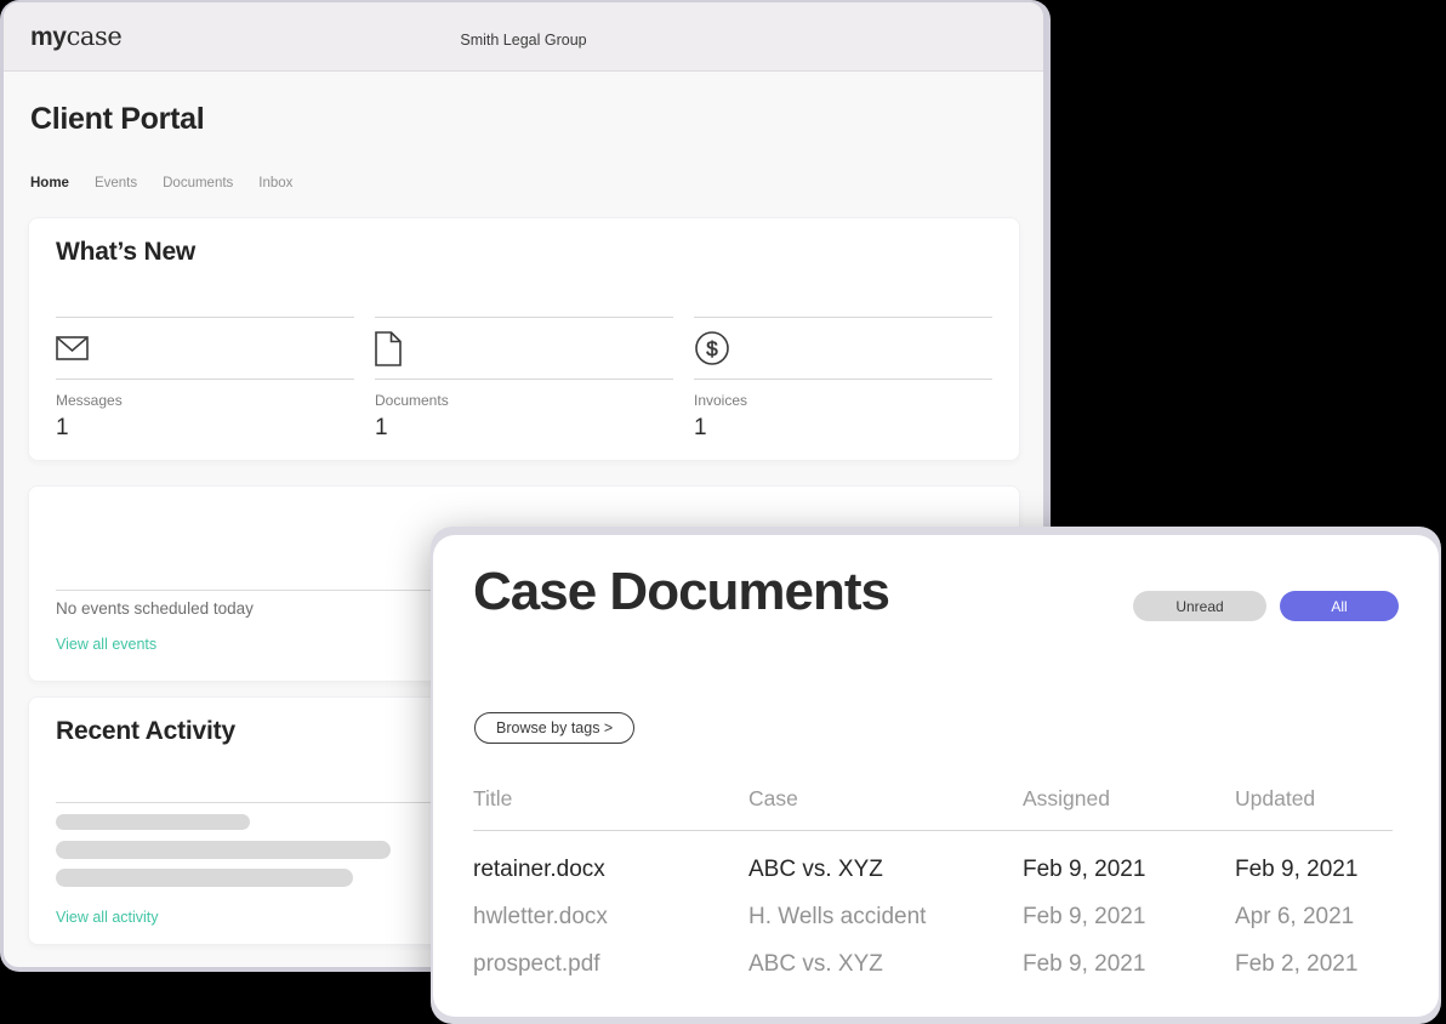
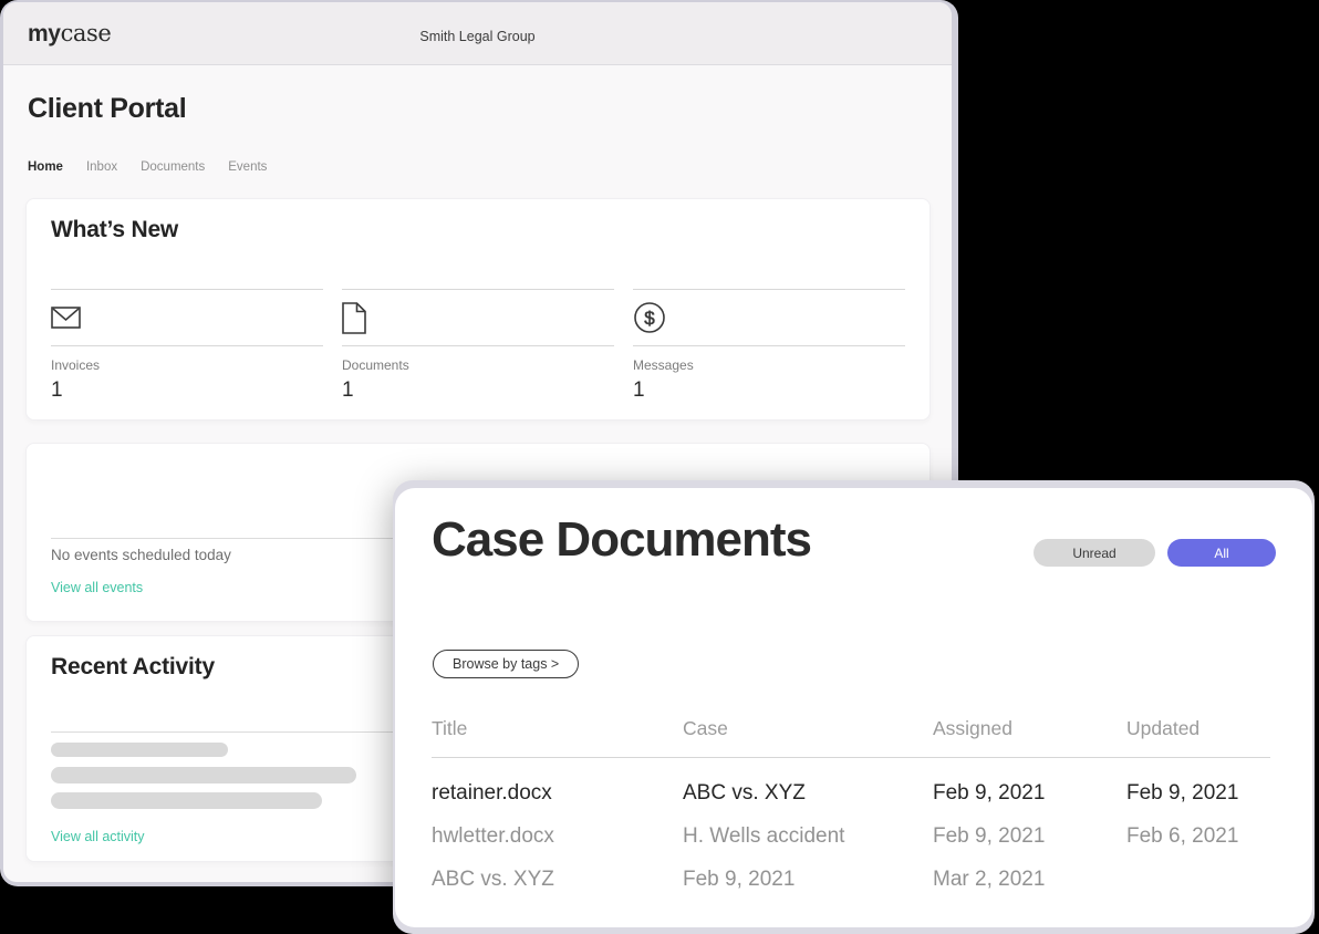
  mycase
  Smith Legal Group
  Client Portal
  Home
- Events
+ Inbox
  Documents
- Inbox
+ Events
  What’s New
- Messages
+ Invoices
  1
  Documents
  1
  $
- Invoices
+ Messages
  1
  No events scheduled today
  View all events
  Recent Activity
  View all activity
  Case Documents
  Unread
  All
  Browse by tags >
  Title
  Case
  Assigned
  Updated
  retainer.docx
  ABC vs. XYZ
  Feb 9, 2021
  Feb 9, 2021
  hwletter.docx
  H. Wells accident
  Feb 9, 2021
- Apr 6, 2021
+ Feb 6, 2021
- prospect.pdf
  ABC vs. XYZ
  Feb 9, 2021
- Feb 2, 2021
+ Mar 2, 2021
